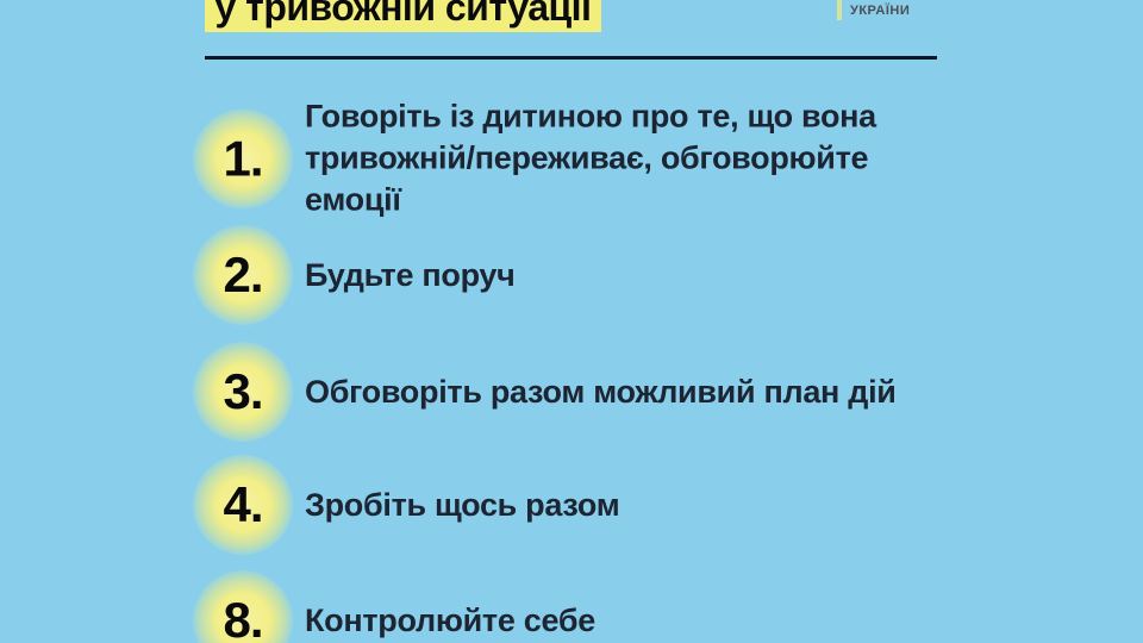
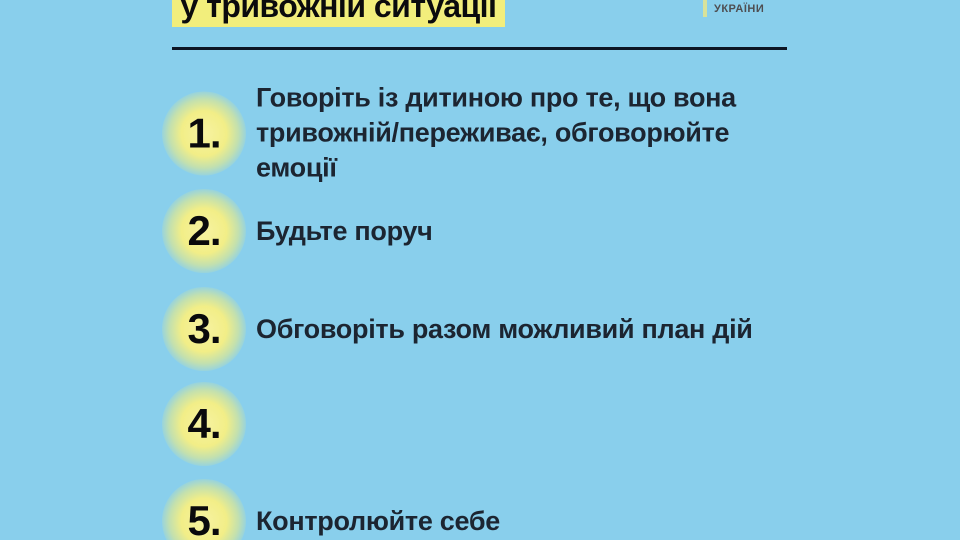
  у тривожній ситуації
  УКРАЇНИ
  1.
  Говоріть із дитиною про те, що вона тривожній/переживає, обговорюйте емоції
  2.
  Будьте поруч
  3.
  Обговоріть разом можливий план дій
  4.
- Зробіть щось разом
- 8.
+ 5.
  Контролюйте себе
